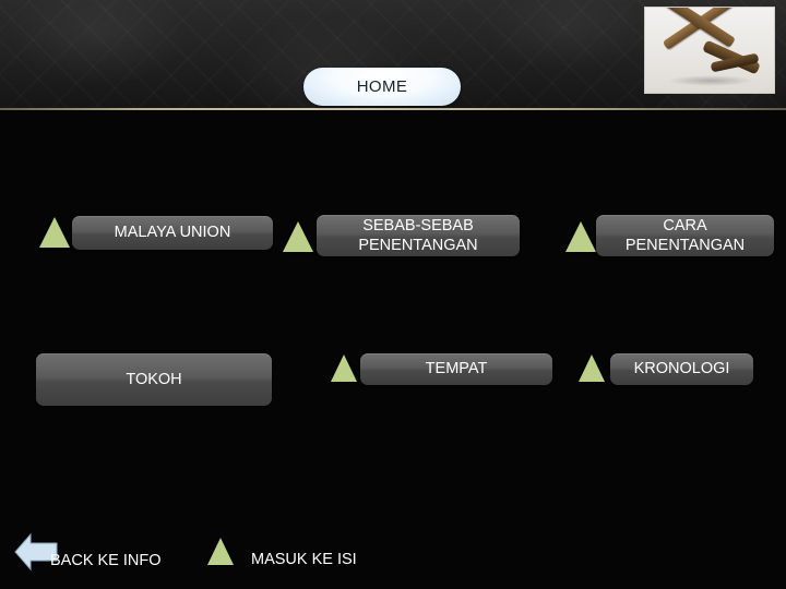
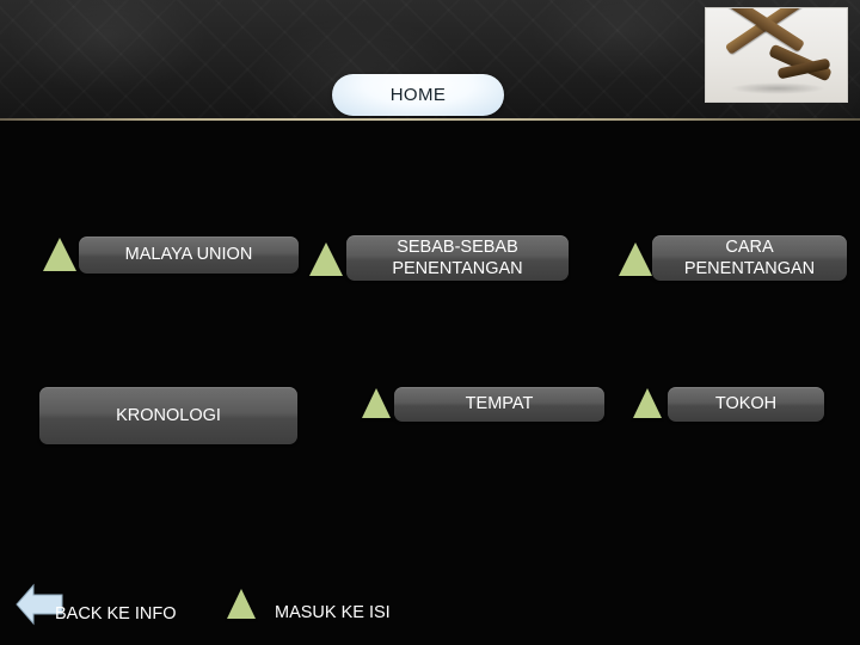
  HOME
  MALAYA UNION
  SEBAB-SEBAB PENENTANGAN
  CARA PENENTANGAN
- TOKOH
+ KRONOLOGI
  TEMPAT
- KRONOLOGI
+ TOKOH
  BACK KE INFO
  MASUK KE ISI
